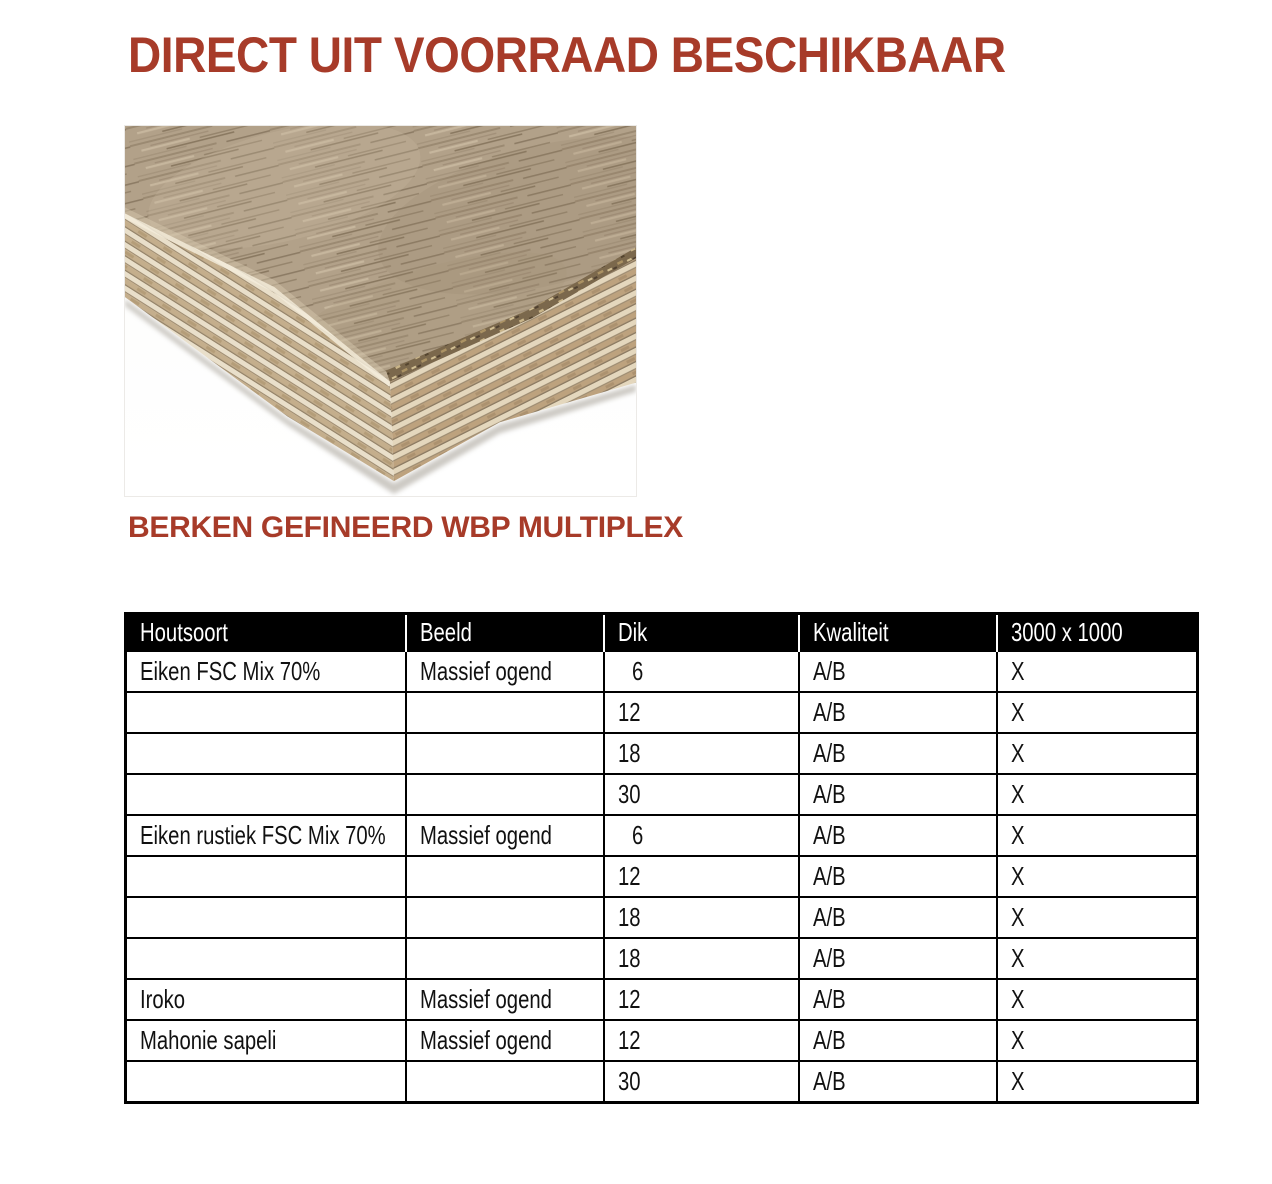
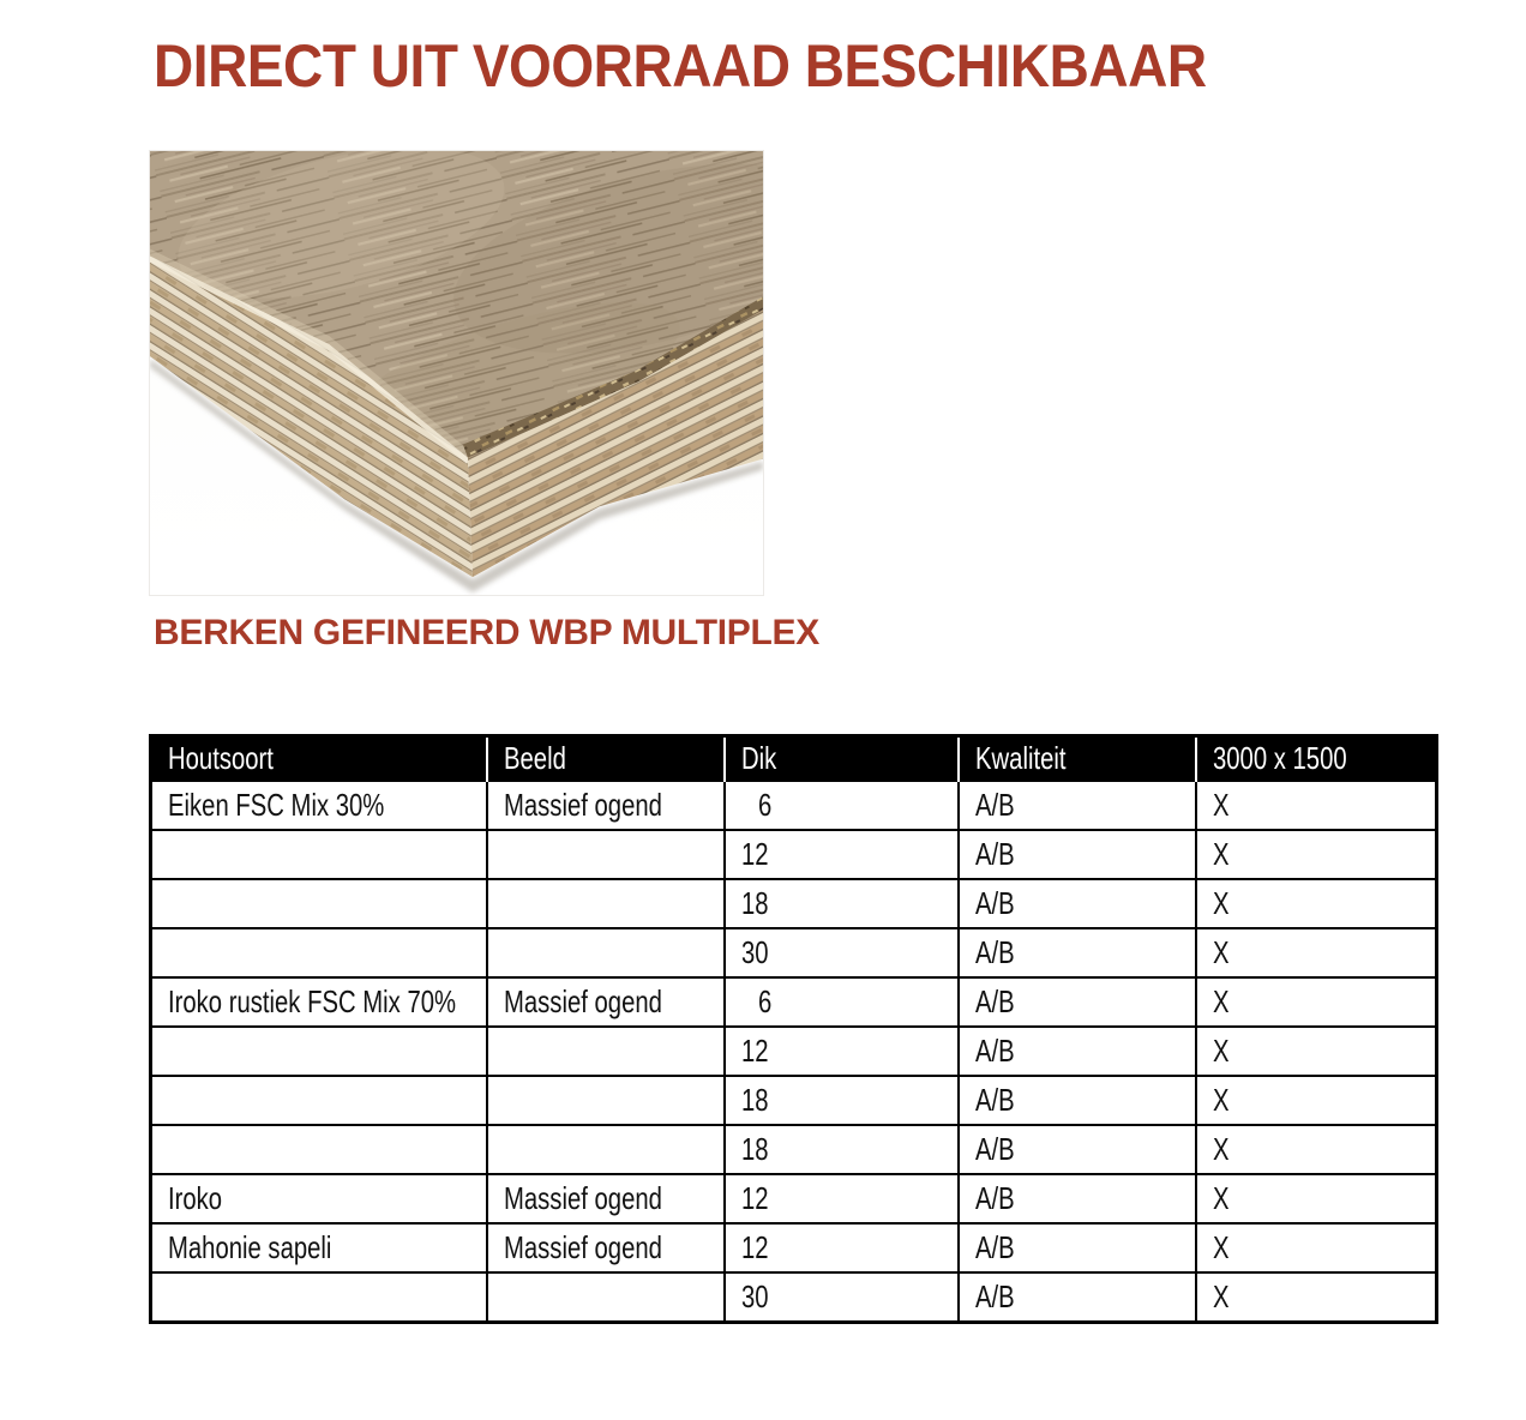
  DIRECT UIT VOORRAAD BESCHIKBAAR
  BERKEN GEFINEERD WBP MULTIPLEX
- Houtsoort	Beeld	Dik	Kwaliteit	3000 x 1000
+ Houtsoort	Beeld	Dik	Kwaliteit	3000 x 1500
- Eiken FSC Mix 70%	Massief ogend	6	A/B	X
+ Eiken FSC Mix 30%	Massief ogend	6	A/B	X
  		12	A/B	X
  		18	A/B	X
  		30	A/B	X
- Eiken rustiek FSC Mix 70%	Massief ogend	6	A/B	X
+ Iroko rustiek FSC Mix 70%	Massief ogend	6	A/B	X
  		12	A/B	X
  		18	A/B	X
  		18	A/B	X
  Iroko	Massief ogend	12	A/B	X
  Mahonie sapeli	Massief ogend	12	A/B	X
  		30	A/B	X
